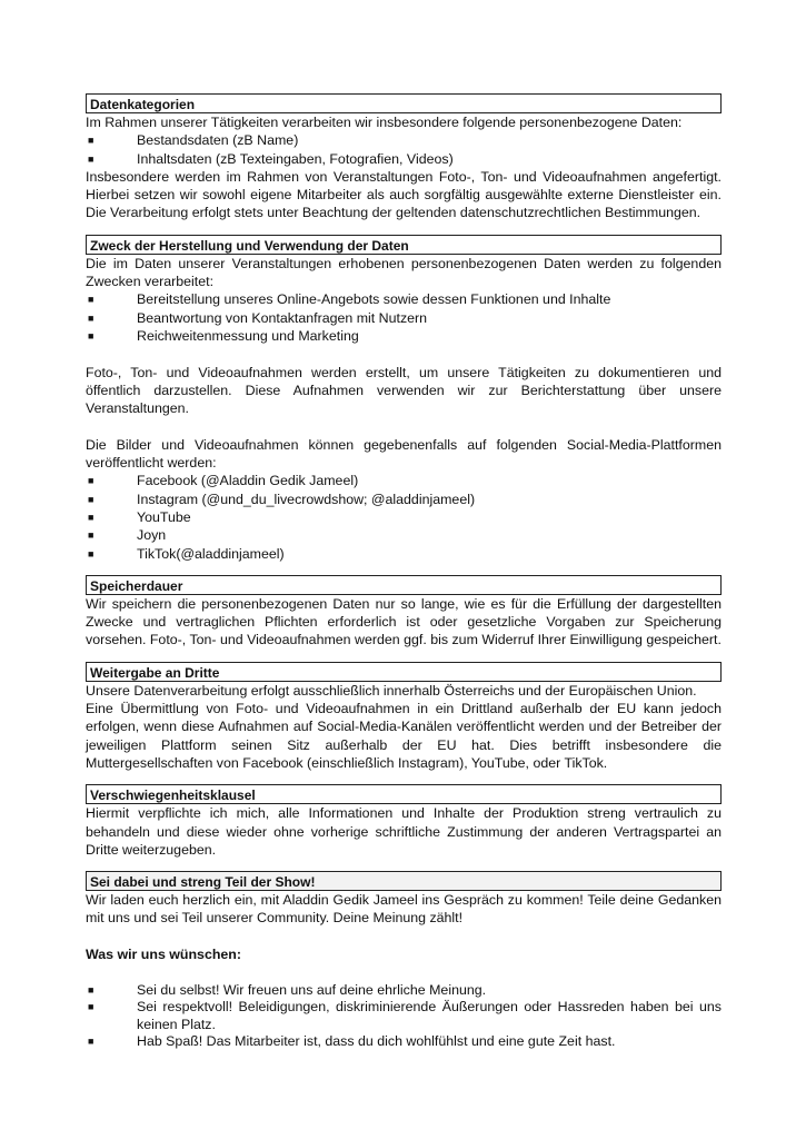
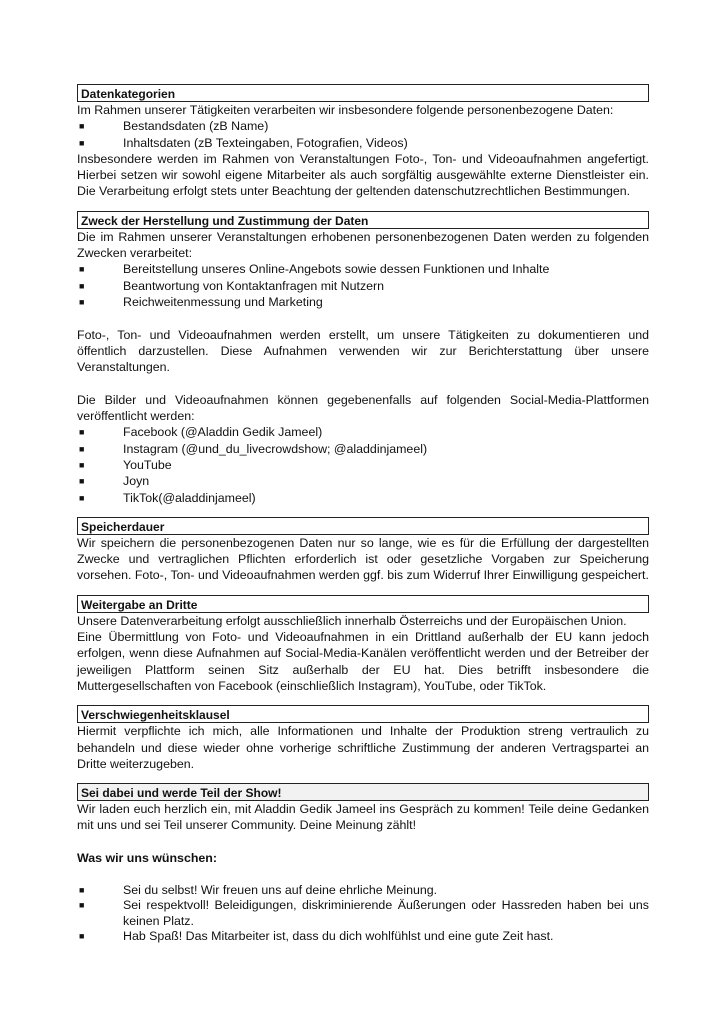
  Datenkategorien
  Im Rahmen unserer Tätigkeiten verarbeiten wir insbesondere folgende personenbezogene Daten:
  ■
  Bestandsdaten (zB Name)
  ■
  Inhaltsdaten (zB Texteingaben, Fotografien, Videos)
  Insbesondere werden im Rahmen von Veranstaltungen Foto-, Ton- und Videoaufnahmen angefertigt. Hierbei setzen wir sowohl eigene Mitarbeiter als auch sorgfältig ausgewählte externe Dienstleister ein. Die Verarbeitung erfolgt stets unter Beachtung der geltenden datenschutzrechtlichen Bestimmungen.
- Zweck der Herstellung und Verwendung der Daten
+ Zweck der Herstellung und Zustimmung der Daten
- Die im Daten unserer Veranstaltungen erhobenen personenbezogenen Daten werden zu folgenden Zwecken verarbeitet:
+ Die im Rahmen unserer Veranstaltungen erhobenen personenbezogenen Daten werden zu folgenden Zwecken verarbeitet:
  ■
  Bereitstellung unseres Online-Angebots sowie dessen Funktionen und Inhalte
  ■
  Beantwortung von Kontaktanfragen mit Nutzern
  ■
  Reichweitenmessung und Marketing
  Foto-, Ton- und Videoaufnahmen werden erstellt, um unsere Tätigkeiten zu dokumentieren und öffentlich darzustellen. Diese Aufnahmen verwenden wir zur Berichterstattung über unsere Veranstaltungen.
  Die Bilder und Videoaufnahmen können gegebenenfalls auf folgenden Social-Media-Plattformen veröffentlicht werden:
  ■
  Facebook (@Aladdin Gedik Jameel)
  ■
  Instagram (@und_du_livecrowdshow; @aladdinjameel)
  ■
  YouTube
  ■
  Joyn
  ■
  TikTok(@aladdinjameel)
  Speicherdauer
  Wir speichern die personenbezogenen Daten nur so lange, wie es für die Erfüllung der dargestellten Zwecke und vertraglichen Pflichten erforderlich ist oder gesetzliche Vorgaben zur Speicherung vorsehen. Foto-, Ton- und Videoaufnahmen werden ggf. bis zum Widerruf Ihrer Einwilligung gespeichert.
  Weitergabe an Dritte
  Unsere Datenverarbeitung erfolgt ausschließlich innerhalb Österreichs und der Europäischen Union.
  Eine Übermittlung von Foto- und Videoaufnahmen in ein Drittland außerhalb der EU kann jedoch erfolgen, wenn diese Aufnahmen auf Social-Media-Kanälen veröffentlicht werden und der Betreiber der jeweiligen Plattform seinen Sitz außerhalb der EU hat. Dies betrifft insbesondere die Muttergesellschaften von Facebook (einschließlich Instagram), YouTube, oder TikTok.
  Verschwiegenheitsklausel
  Hiermit verpflichte ich mich, alle Informationen und Inhalte der Produktion streng vertraulich zu behandeln und diese wieder ohne vorherige schriftliche Zustimmung der anderen Vertragspartei an Dritte weiterzugeben.
- Sei dabei und streng Teil der Show!
+ Sei dabei und werde Teil der Show!
  Wir laden euch herzlich ein, mit Aladdin Gedik Jameel ins Gespräch zu kommen! Teile deine Gedanken mit uns und sei Teil unserer Community. Deine Meinung zählt!
  Was wir uns wünschen:
  ■
  Sei du selbst! Wir freuen uns auf deine ehrliche Meinung.
  ■
  Sei respektvoll! Beleidigungen, diskriminierende Äußerungen oder Hassreden haben bei uns keinen Platz.
  ■
  Hab Spaß! Das Mitarbeiter ist, dass du dich wohlfühlst und eine gute Zeit hast.
